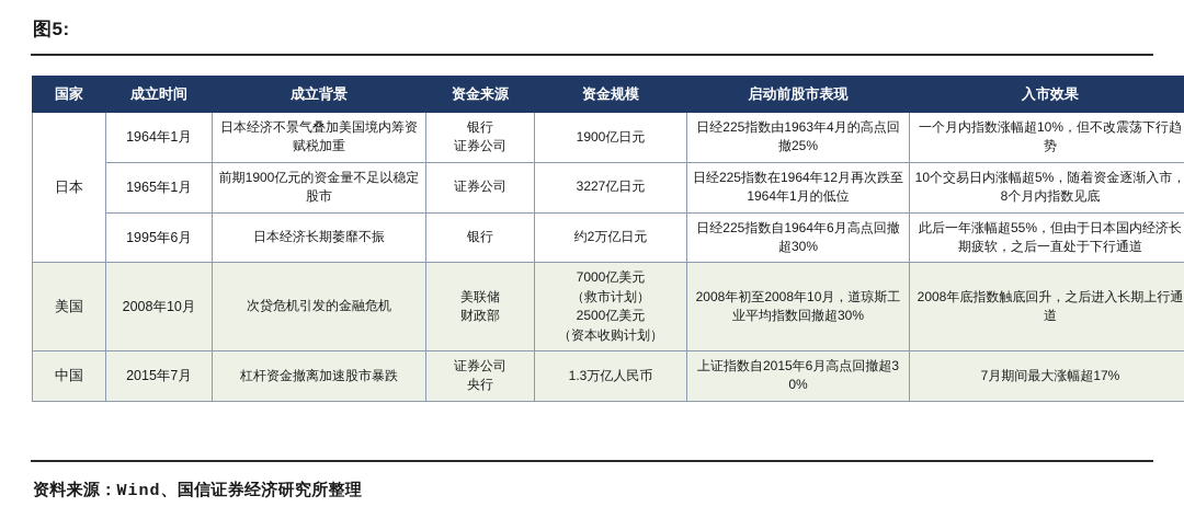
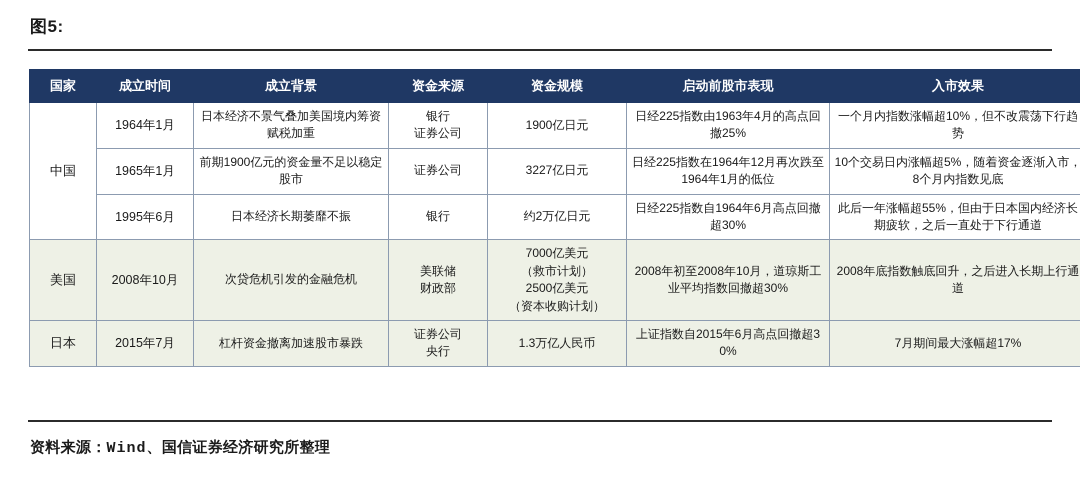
  图5:
  国家	成立时间	成立背景	资金来源	资金规模	启动前股市表现	入市效果
- 日本	1964年1月	日本经济不景气叠加美国境内筹资赋税加重	银行证券公司	1900亿日元	日经225指数由1963年4月的高点回撤25%	一个月内指数涨幅超10%，但不改震荡下行趋势
+ 中国	1964年1月	日本经济不景气叠加美国境内筹资赋税加重	银行证券公司	1900亿日元	日经225指数由1963年4月的高点回撤25%	一个月内指数涨幅超10%，但不改震荡下行趋势
  1965年1月	前期1900亿元的资金量不足以稳定股市	证券公司	3227亿日元	日经225指数在1964年12月再次跌至1964年1月的低位	10个交易日内涨幅超5%，随着资金逐渐入市，8个月内指数见底
  1995年6月	日本经济长期萎靡不振	银行	约2万亿日元	日经225指数自1964年6月高点回撤超30%	此后一年涨幅超55%，但由于日本国内经济长期疲软，之后一直处于下行通道
  美国	2008年10月	次贷危机引发的金融危机	美联储财政部	7000亿美元（救市计划）2500亿美元（资本收购计划）	2008年初至2008年10月，道琼斯工业平均指数回撤超30%	2008年底指数触底回升，之后进入长期上行通道
- 中国	2015年7月	杠杆资金撤离加速股市暴跌	证券公司央行	1.3万亿人民币	上证指数自2015年6月高点回撤超30%	7月期间最大涨幅超17%
+ 日本	2015年7月	杠杆资金撤离加速股市暴跌	证券公司央行	1.3万亿人民币	上证指数自2015年6月高点回撤超30%	7月期间最大涨幅超17%
  资料来源：Wind、国信证券经济研究所整理
